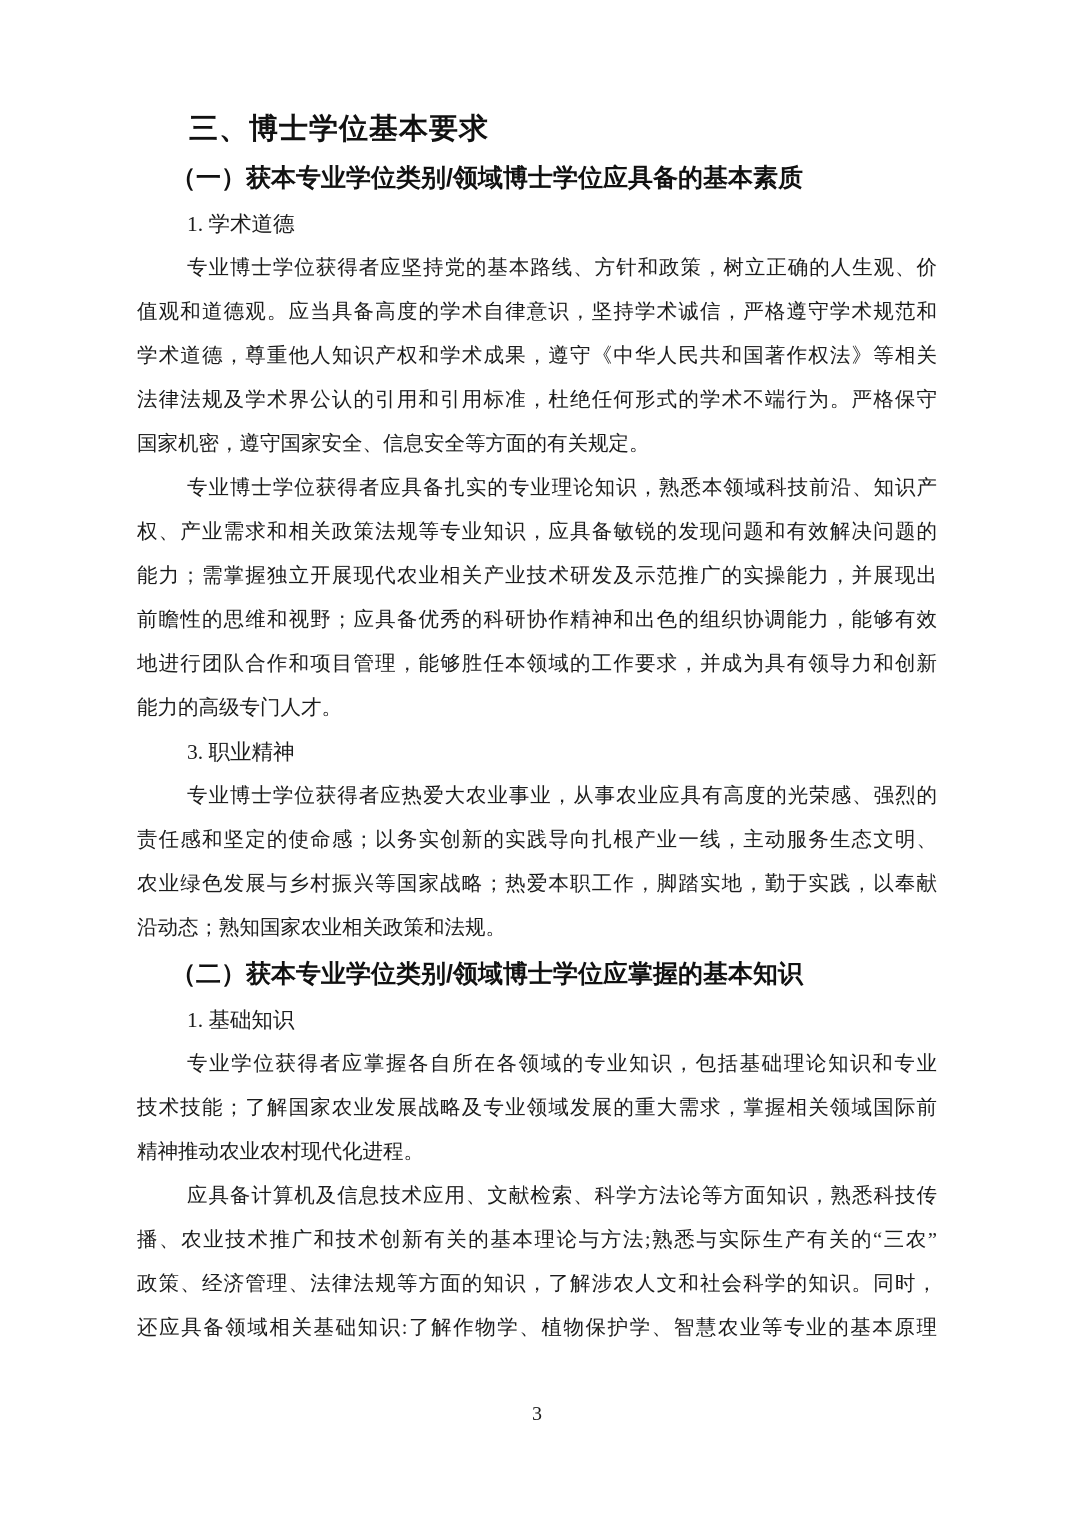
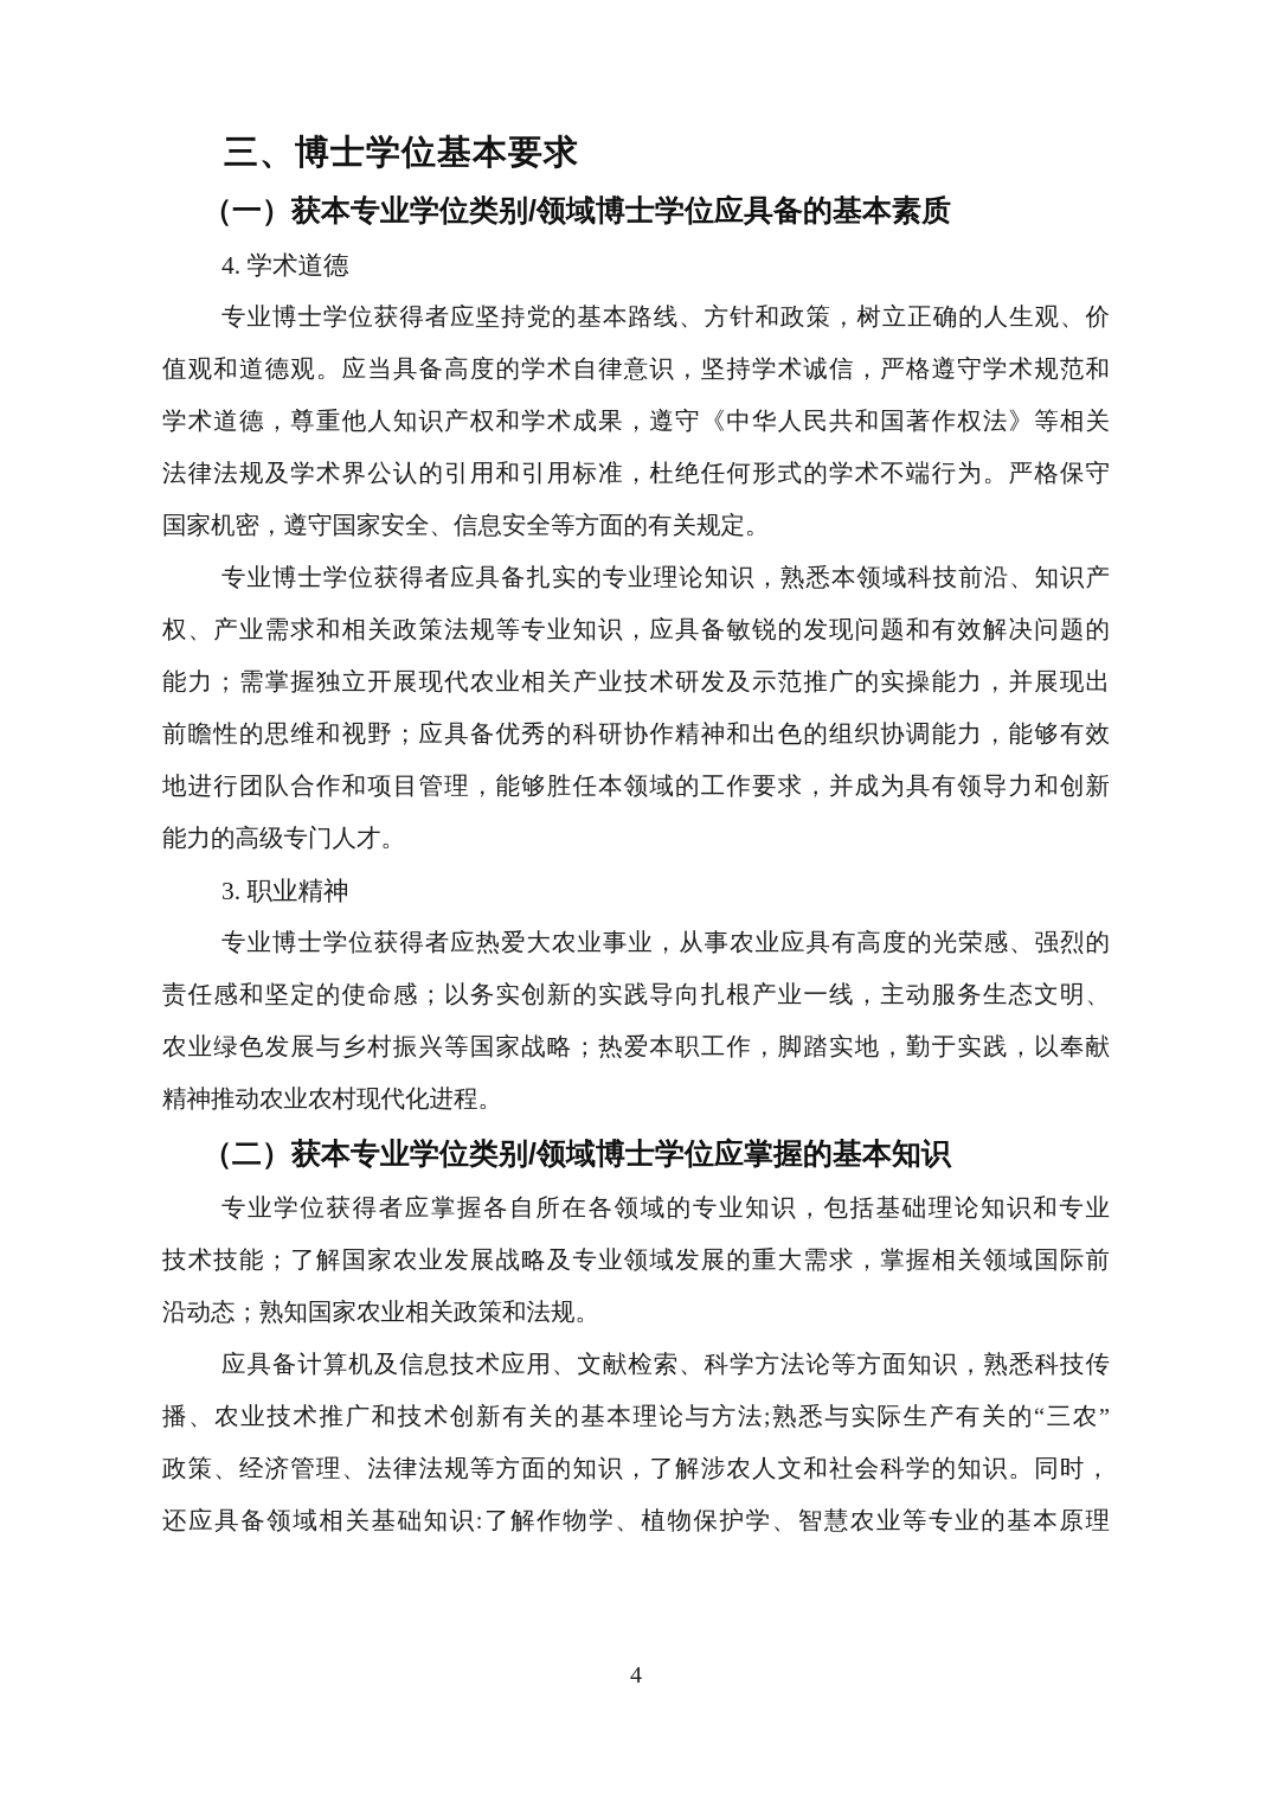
  三、博士学位基本要求
  （一）获本专业学位类别/领域博士学位应具备的基本素质
- 1. 学术道德
+ 4. 学术道德
  专业博士学位获得者应坚持党的基本路线、方针和政策，树立正确的人生观、价
  值观和道德观。应当具备高度的学术自律意识，坚持学术诚信，严格遵守学术规范和
  学术道德，尊重他人知识产权和学术成果，遵守《中华人民共和国著作权法》等相关
  法律法规及学术界公认的引用和引用标准，杜绝任何形式的学术不端行为。严格保守
  国家机密，遵守国家安全、信息安全等方面的有关规定。
  专业博士学位获得者应具备扎实的专业理论知识，熟悉本领域科技前沿、知识产
  权、产业需求和相关政策法规等专业知识，应具备敏锐的发现问题和有效解决问题的
  能力；需掌握独立开展现代农业相关产业技术研发及示范推广的实操能力，并展现出
  前瞻性的思维和视野；应具备优秀的科研协作精神和出色的组织协调能力，能够有效
  地进行团队合作和项目管理，能够胜任本领域的工作要求，并成为具有领导力和创新
  能力的高级专门人才。
  3. 职业精神
  专业博士学位获得者应热爱大农业事业，从事农业应具有高度的光荣感、强烈的
  责任感和坚定的使命感；以务实创新的实践导向扎根产业一线，主动服务生态文明、
  农业绿色发展与乡村振兴等国家战略；热爱本职工作，脚踏实地，勤于实践，以奉献
- 沿动态；熟知国家农业相关政策和法规。
+ 精神推动农业农村现代化进程。
  （二）获本专业学位类别/领域博士学位应掌握的基本知识
- 1. 基础知识
  专业学位获得者应掌握各自所在各领域的专业知识，包括基础理论知识和专业
  技术技能；了解国家农业发展战略及专业领域发展的重大需求，掌握相关领域国际前
- 精神推动农业农村现代化进程。
+ 沿动态；熟知国家农业相关政策和法规。
  应具备计算机及信息技术应用、文献检索、科学方法论等方面知识，熟悉科技传
  播、农业技术推广和技术创新有关的基本理论与方法;熟悉与实际生产有关的“三农”
  政策、经济管理、法律法规等方面的知识，了解涉农人文和社会科学的知识。同时，
  还应具备领域相关基础知识:了解作物学、植物保护学、智慧农业等专业的基本原理
- 3
+ 4
